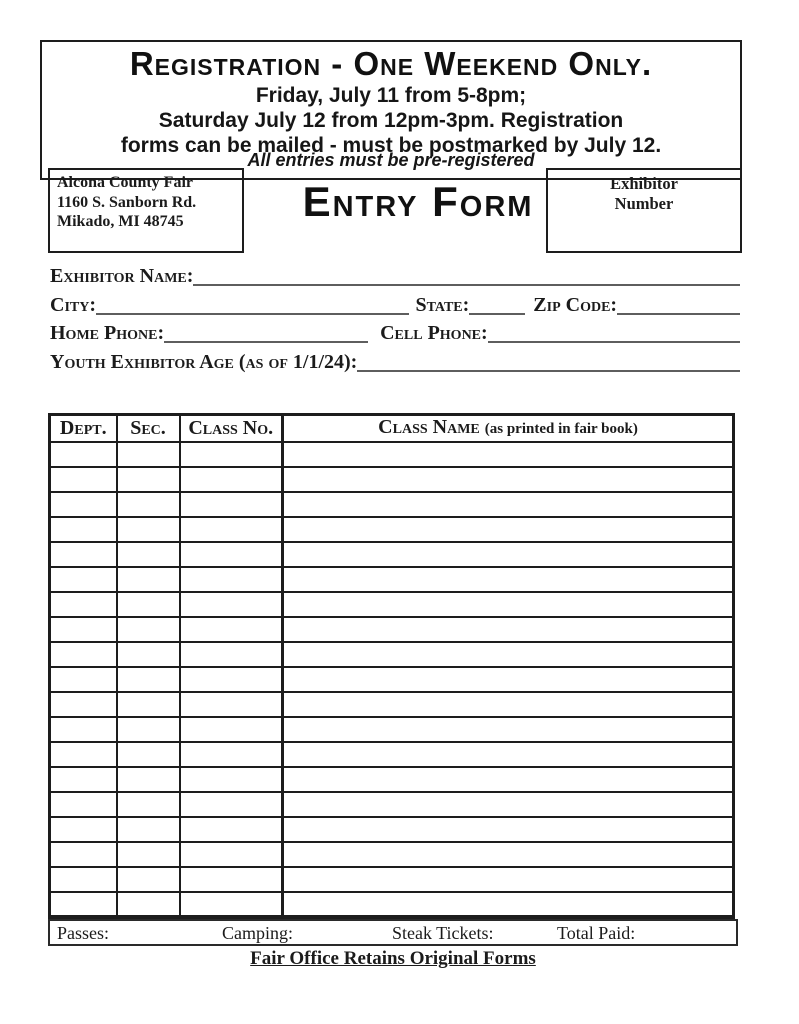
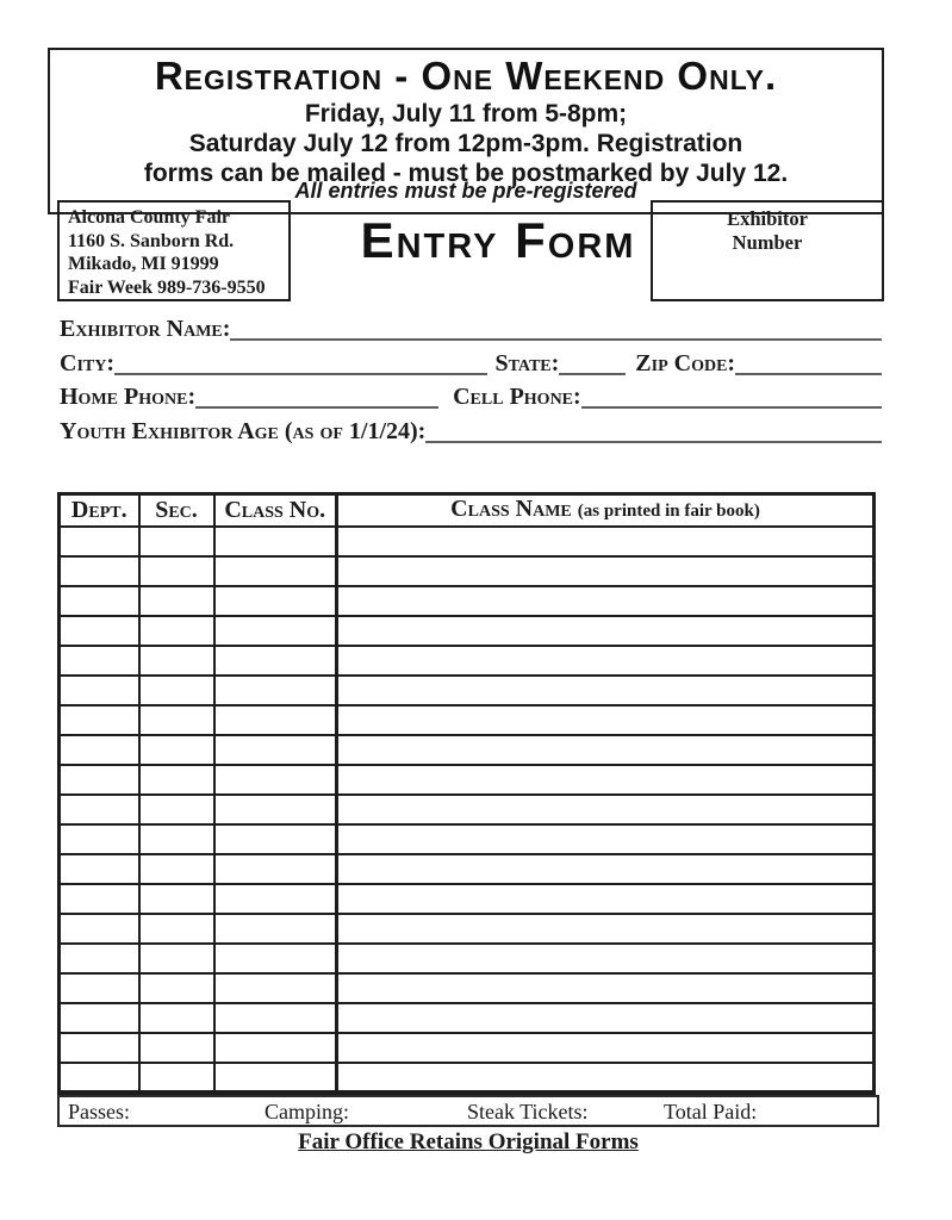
  Registration - One Weekend Only.
  Friday, July 11 from 5-8pm;
  Saturday July 12 from 12pm-3pm. Registration
  forms can be mailed - must be postmarked by July 12.
  All entries must be pre-registered
  Alcona County Fair
  1160 S. Sanborn Rd.
- Mikado, MI 48745
+ Mikado, MI 91999
+ Fair Week 989-736-9550
  Entry Form
  Exhibitor
  Number
  Exhibitor Name:
  City:
  State:
  Zip Code:
  Home Phone:
  Cell Phone:
  Youth Exhibitor Age (as of 1/1/24):
  Dept.	Sec.	Class No.	Class Name (as printed in fair book)
  Passes:
  Camping:
  Steak Tickets:
  Total Paid:
  Fair Office Retains Original Forms
